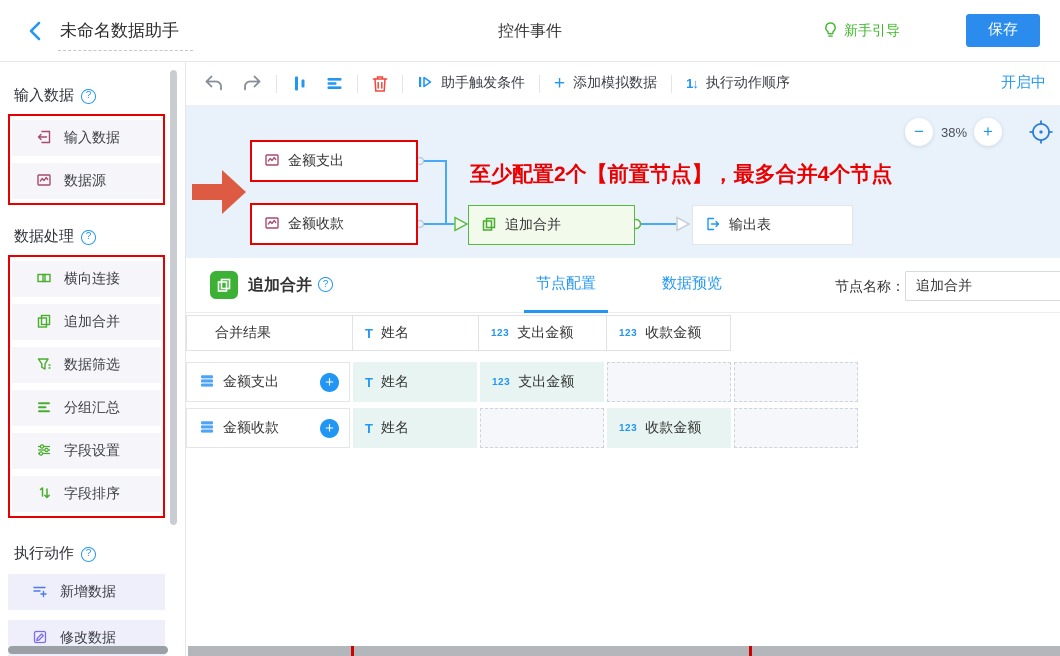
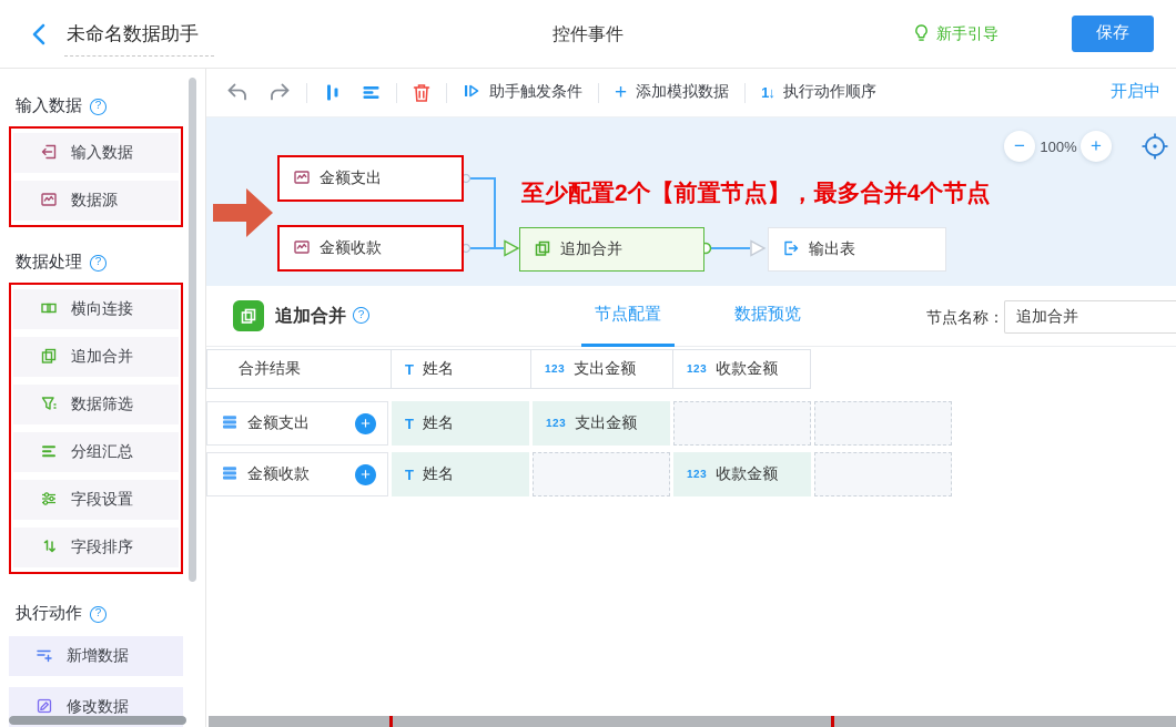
  未命名数据助手
  控件事件
  新手引导
  保存
  输入数据
  ?
  输入数据
  数据源
  数据处理
  ?
  横向连接
  追加合并
  数据筛选
  分组汇总
  字段设置
  字段排序
  执行动作
  ?
  新增数据
  修改数据
  助手触发条件
  +
  添加模拟数据
  1↓
  执行动作顺序
  开启中
  金额支出
  金额收款
  追加合并
  输出表
  至少配置2个【前置节点】，最多合并4个节点
  −
- 38%
+ 100%
  +
  追加合并
  ?
  节点配置
  数据预览
  节点名称：
  追加合并
  合并结果
  T
  姓名
  123
  支出金额
  123
  收款金额
  金额支出
  +
  T
  姓名
  123
  支出金额
  金额收款
  +
  T
  姓名
  123
  收款金额
